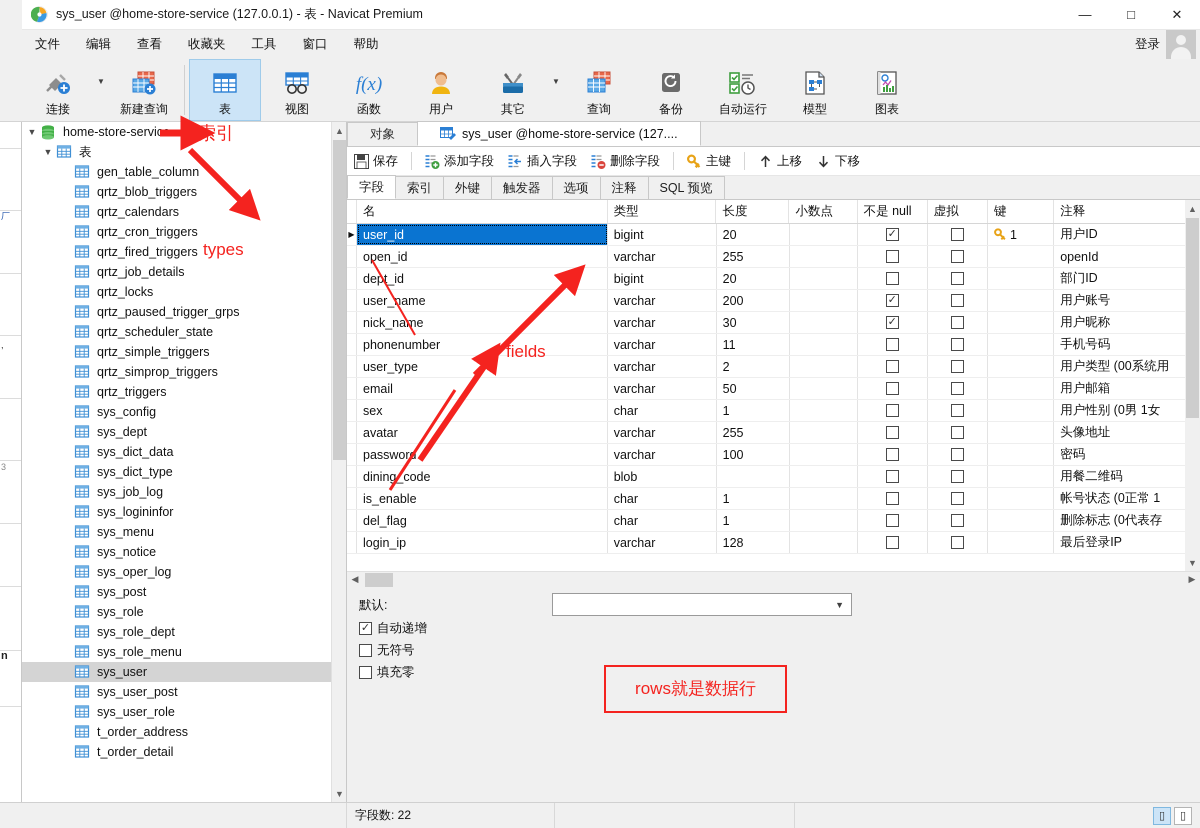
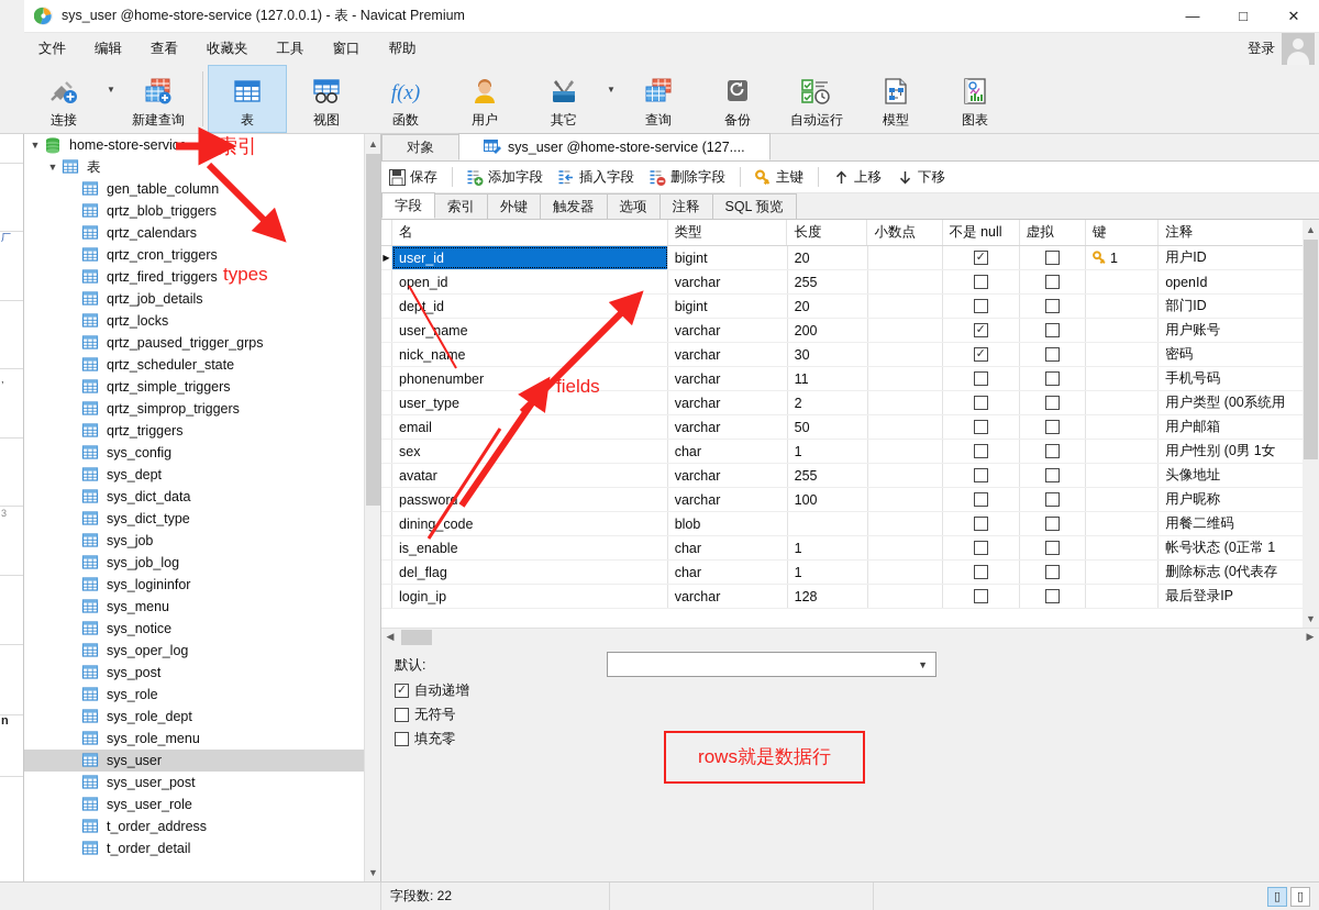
  厂
  ,
  3
  n
  sys_user @home-store-service (127.0.0.1) - 表 - Navicat Premium
  —
  □
  ✕
  文件
  编辑
  查看
  收藏夹
  工具
  窗口
  帮助
  登录
  连接
  ▼
  新建查询
  表
  视图
  f(x)
  函数
  用户
  其它
  ▼
  查询
  备份
  自动运行
  模型
  图表
  ▼
  home-store-servic
  ▼
  表
  gen_table_column
  qrtz_blob_triggers
  qrtz_calendars
  qrtz_cron_triggers
  qrtz_fired_triggers
  qrtz_job_details
  qrtz_locks
  qrtz_paused_trigger_grps
  qrtz_scheduler_state
  qrtz_simple_triggers
  qrtz_simprop_triggers
  qrtz_triggers
  sys_config
  sys_dept
  sys_dict_data
  sys_dict_type
+ sys_job
  sys_job_log
  sys_logininfor
  sys_menu
  sys_notice
  sys_oper_log
  sys_post
  sys_role
  sys_role_dept
  sys_role_menu
  sys_user
  sys_user_post
  sys_user_role
  t_order_address
  t_order_detail
  ▲
  ▼
  对象
  sys_user @home-store-service (127....
  保存
  添加字段
  插入字段
  删除字段
  主键
  上移
  下移
  字段
  索引
  外键
  触发器
  选项
  注释
  SQL 预览
  名
  类型
  长度
  小数点
  不是 null
  虚拟
  键
  注释
  ▶
  user_id
  bigint
  20
  ✓
  1
  用户ID
  open_id
  varchar
  255
  openId
  dept_id
  bigint
  20
  部门ID
  user_name
  varchar
  200
  ✓
  用户账号
  nick_name
  varchar
  30
  ✓
- 用户昵称
+ 密码
  phonenumber
  varchar
  11
  手机号码
  user_type
  varchar
  2
  用户类型 (00系统用
  email
  varchar
  50
  用户邮箱
  sex
  char
  1
  用户性别 (0男 1女
  avatar
  varchar
  255
  头像地址
  passwor
  varchar
  100
- 密码
+ 用户昵称
  diningcode
  blob
  用餐二维码
  is_enable
  char
  1
  帐号状态 (0正常 1
  del_flag
  char
  1
  删除标志 (0代表存
  login_ip
  varchar
  128
  最后登录IP
  ▲
  ▼
  ◀
  ▶
  默认:
  ▼
  ✓
  自动递增
  无符号
  填充零
  字段数: 22
  ▯
  ▯
  索引
  types
  fields
  rows就是数据行
